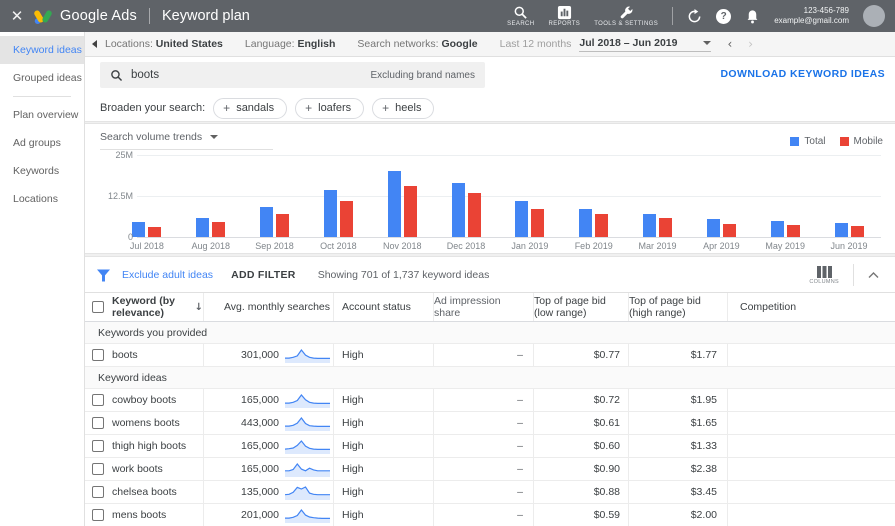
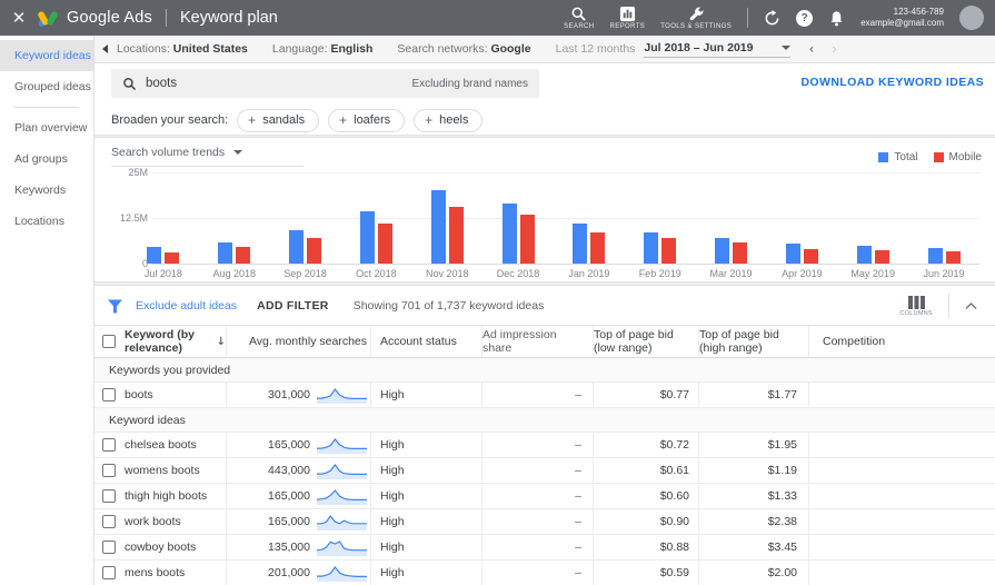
  ✕
  Google Ads
  Keyword plan
  ?
  123-456-789
  example@gmail.com
  Locations: United States
  Language: English
  Search networks: Google
  Last 12 months
  Jul 2018 – Jun 2019
  ‹
  ›
  Keyword ideas
  Grouped ideas
  Plan overview
  Ad groups
  Keywords
  Locations
  boots
  Excluding brand names
  DOWNLOAD KEYWORD IDEAS
  Broaden your search:
  +
  sandals
  +
  loafers
  +
  heels
  Search volume trends
  Total
  Mobile
  25M
  12.5M
  0
  Jul 2018
  Aug 2018
  Sep 2018
  Oct 2018
  Nov 2018
  Dec 2018
  Jan 2019
  Feb 2019
  Mar 2019
  Apr 2019
  May 2019
  Jun 2019
  Exclude adult ideas
  ADD FILTER
  Showing 701 of 1,737 keyword ideas
  Keyword (by relevance)
  ↓
  Avg. monthly searches
  Account status
  Ad impression share
  Top of page bid (low range)
  Top of page bid (high range)
  Competition
  Keywords you provided
  boots
  301,000
  High
  –
  $0.77
  $1.77
  Keyword ideas
- cowboy boots
+ chelsea boots
  165,000
  High
  –
  $0.72
  $1.95
  womens boots
  443,000
  High
  –
  $0.61
- $1.65
+ $1.19
  thigh high boots
  165,000
  High
  –
  $0.60
  $1.33
  work boots
  165,000
  High
  –
  $0.90
  $2.38
- chelsea boots
+ cowboy boots
  135,000
  High
  –
  $0.88
  $3.45
  mens boots
  201,000
  High
  –
  $0.59
  $2.00
